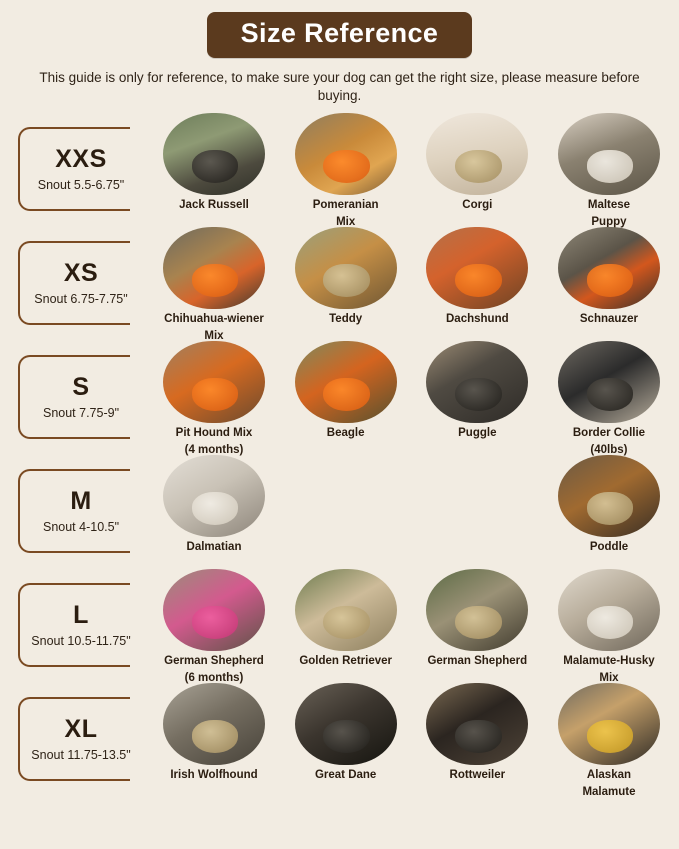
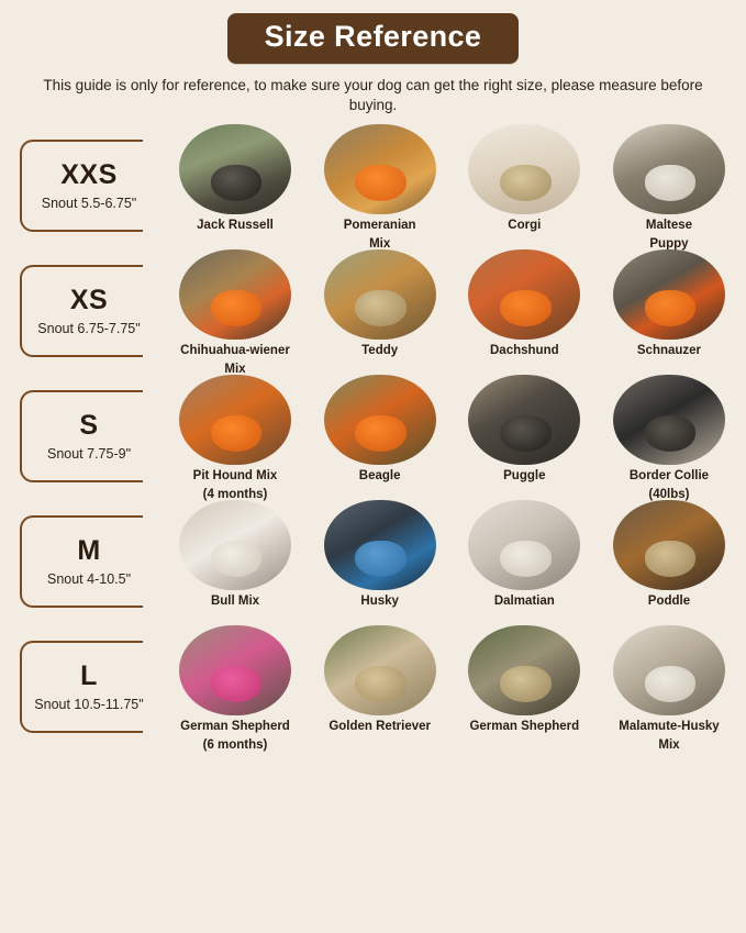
  Size Reference
  This guide is only for reference, to make sure your dog can get the right size, please measure before buying.
  XXS
  Snout 5.5-6.75"
  Jack Russell
  Pomeranian
  Mix
  Corgi
  Maltese
  Puppy
  XS
  Snout 6.75-7.75"
  Chihuahua-wiener
  Mix
  Teddy
  Dachshund
  Schnauzer
  S
  Snout 7.75-9"
  Pit Hound Mix
  (4 months)
  Beagle
  Puggle
  Border Collie
  (40lbs)
  M
  Snout 4-10.5"
+ Bull Mix
+ Husky
  Dalmatian
  Poddle
  L
  Snout 10.5-11.75"
  German Shepherd
  (6 months)
  Golden Retriever
  German Shepherd
  Malamute-Husky
  Mix
- XL
- Snout 11.75-13.5"
- Irish Wolfhound
- Great Dane
- Rottweiler
- Alaskan
- Malamute
